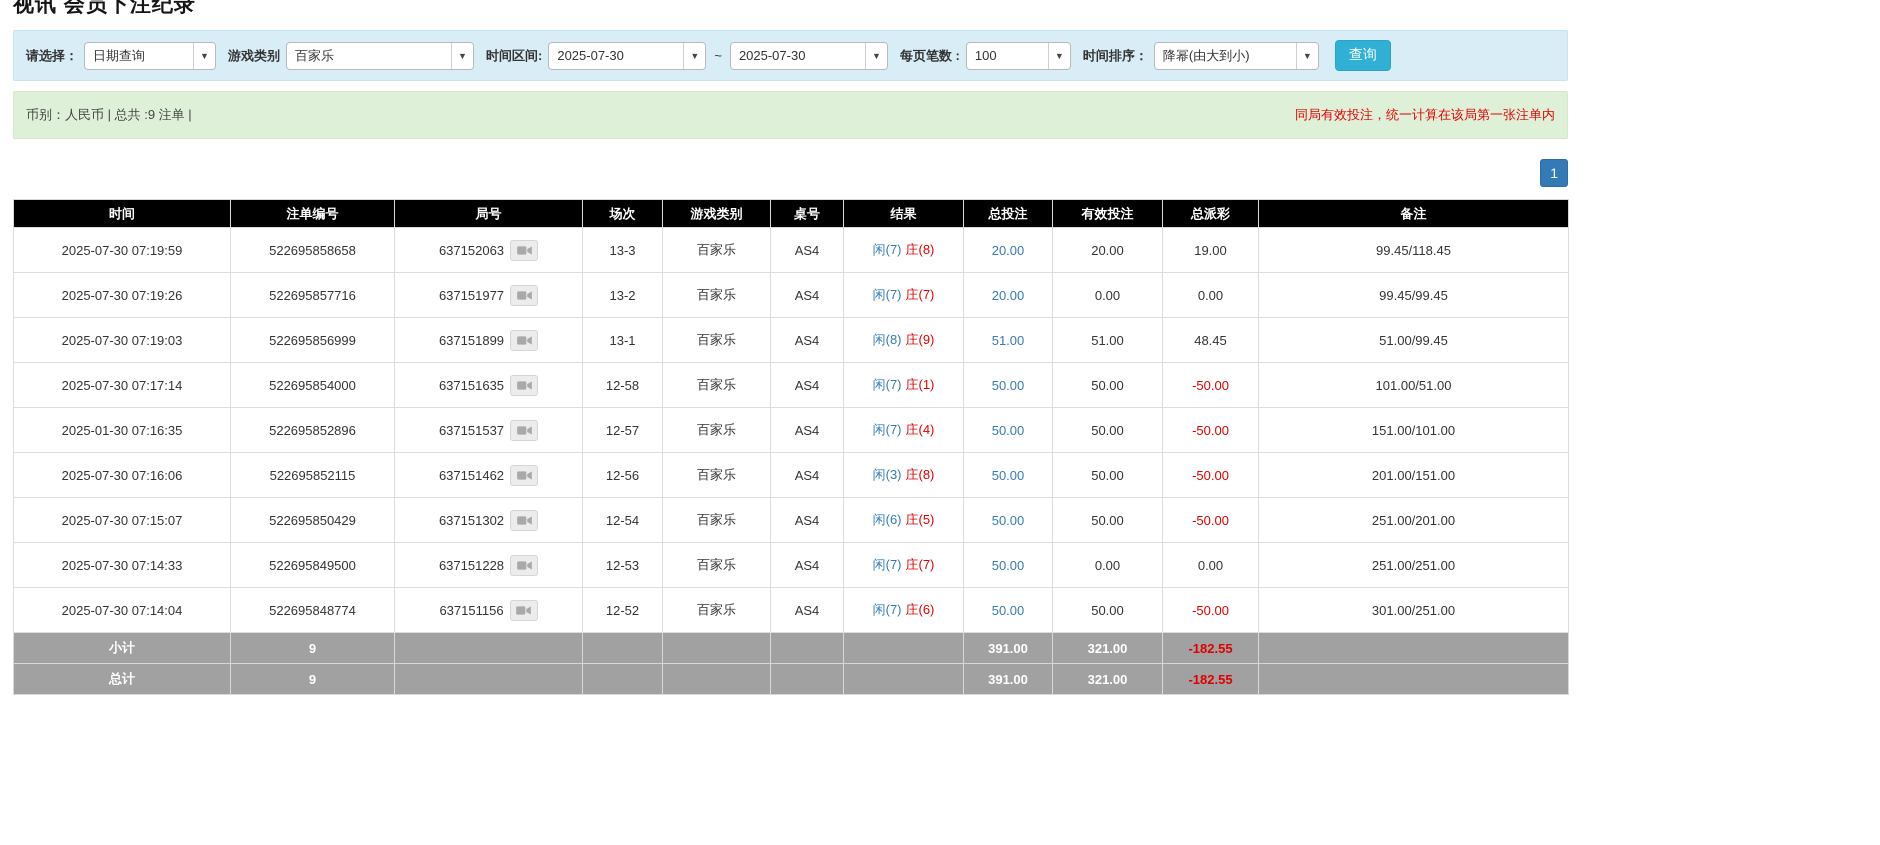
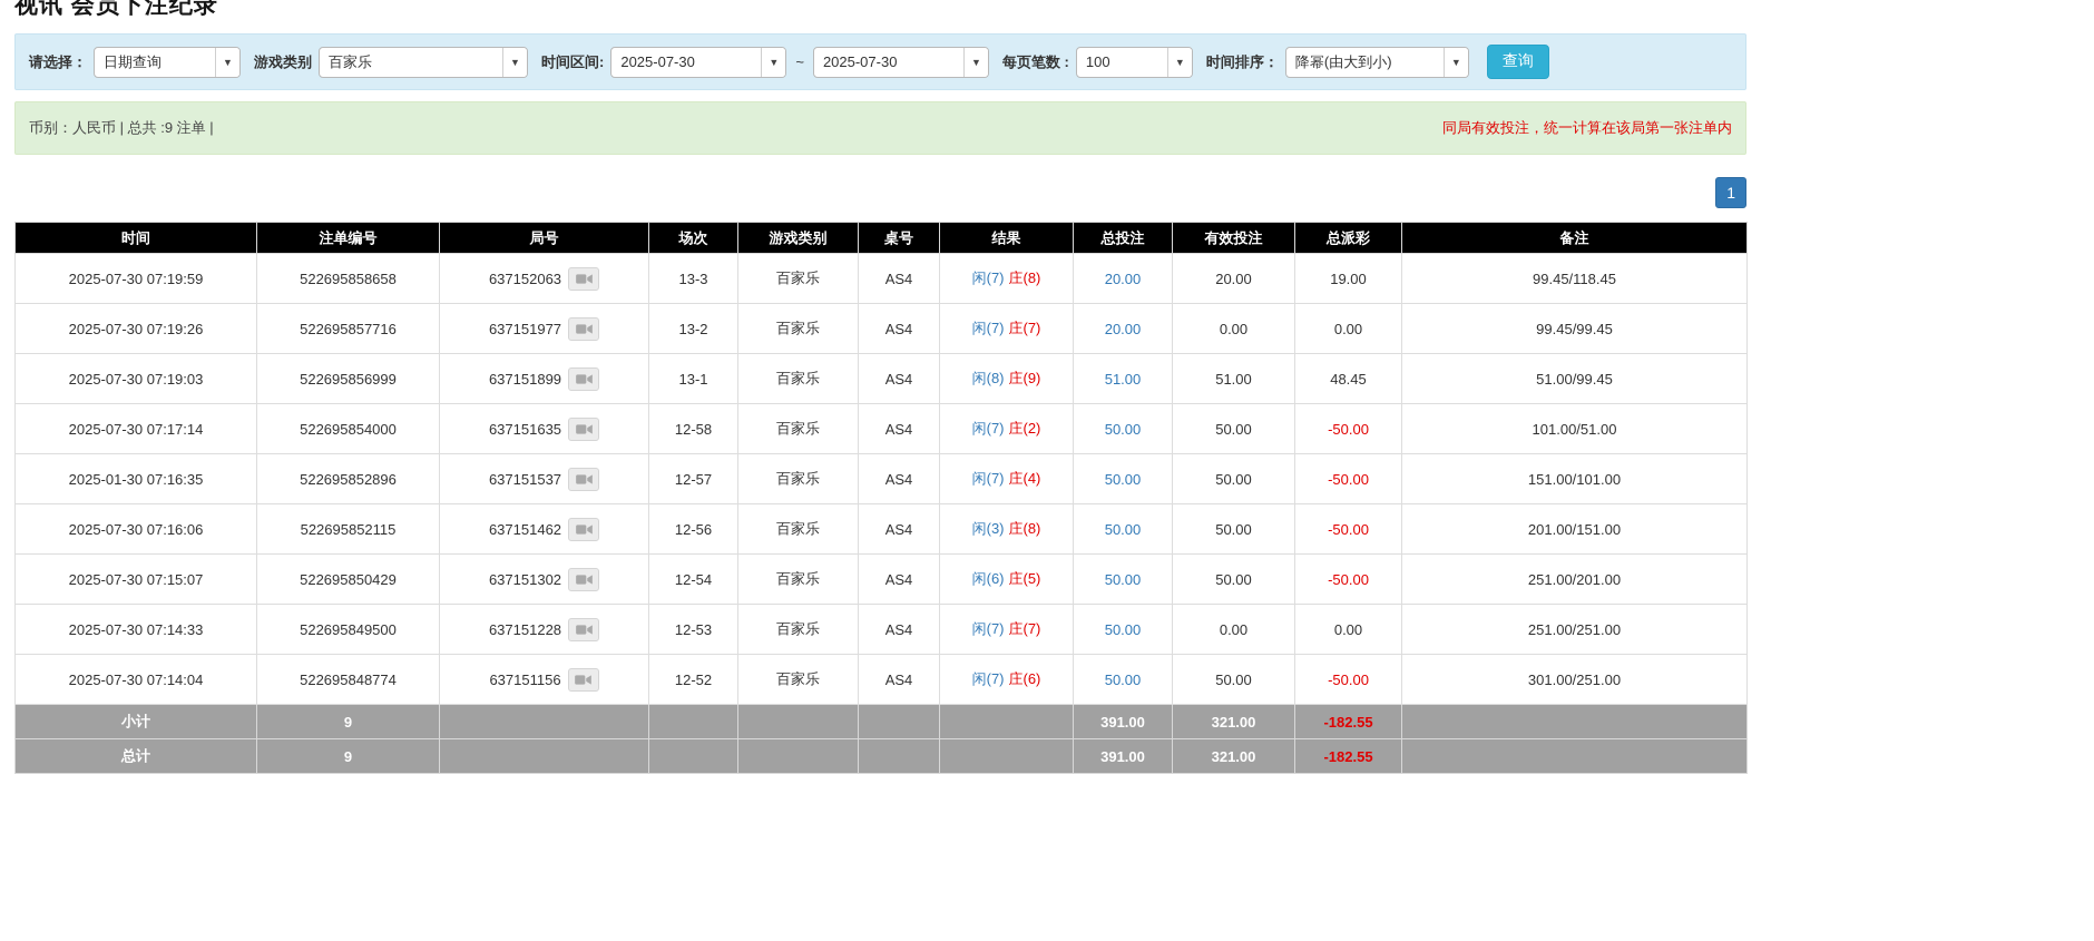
  视讯 会员下注纪录
  请选择：
  日期查询
  ▼
  游戏类别
  百家乐
  ▼
  时间区间:
  2025-07-30
  ▼
  ~
  2025-07-30
  ▼
  每页笔数 :
  100
  ▼
  时间排序：
  降幂(由大到小)
  ▼
  查询
  币别：人民币 | 总共 :9 注单 |
  同局有效投注，统一计算在该局第一张注单内
  1
  时间	注单编号	局号	场次	游戏类别	桌号	结果	总投注	有效投注	总派彩	备注
  2025-07-30 07:19:59	522695858658	637152063	13-3	百家乐	AS4	闲(7) 庄(8)	20.00	20.00	19.00	99.45/118.45
  2025-07-30 07:19:26	522695857716	637151977	13-2	百家乐	AS4	闲(7) 庄(7)	20.00	0.00	0.00	99.45/99.45
  2025-07-30 07:19:03	522695856999	637151899	13-1	百家乐	AS4	闲(8) 庄(9)	51.00	51.00	48.45	51.00/99.45
- 2025-07-30 07:17:14	522695854000	637151635	12-58	百家乐	AS4	闲(7) 庄(1)	50.00	50.00	-50.00	101.00/51.00
+ 2025-07-30 07:17:14	522695854000	637151635	12-58	百家乐	AS4	闲(7) 庄(2)	50.00	50.00	-50.00	101.00/51.00
  2025-01-30 07:16:35	522695852896	637151537	12-57	百家乐	AS4	闲(7) 庄(4)	50.00	50.00	-50.00	151.00/101.00
  2025-07-30 07:16:06	522695852115	637151462	12-56	百家乐	AS4	闲(3) 庄(8)	50.00	50.00	-50.00	201.00/151.00
  2025-07-30 07:15:07	522695850429	637151302	12-54	百家乐	AS4	闲(6) 庄(5)	50.00	50.00	-50.00	251.00/201.00
  2025-07-30 07:14:33	522695849500	637151228	12-53	百家乐	AS4	闲(7) 庄(7)	50.00	0.00	0.00	251.00/251.00
  2025-07-30 07:14:04	522695848774	637151156	12-52	百家乐	AS4	闲(7) 庄(6)	50.00	50.00	-50.00	301.00/251.00
  小计	9						391.00	321.00	-182.55
  总计	9						391.00	321.00	-182.55
